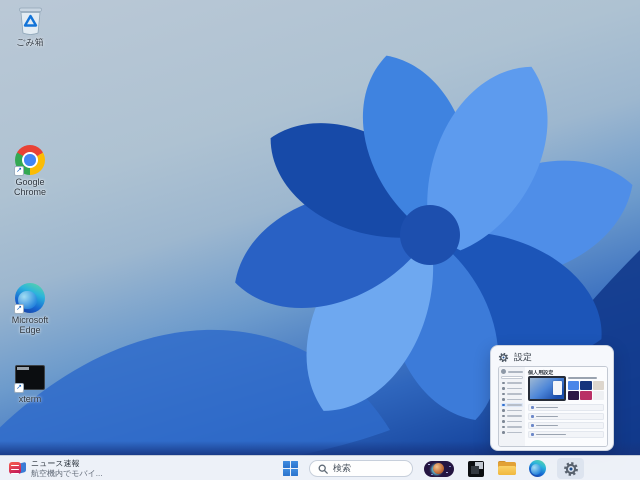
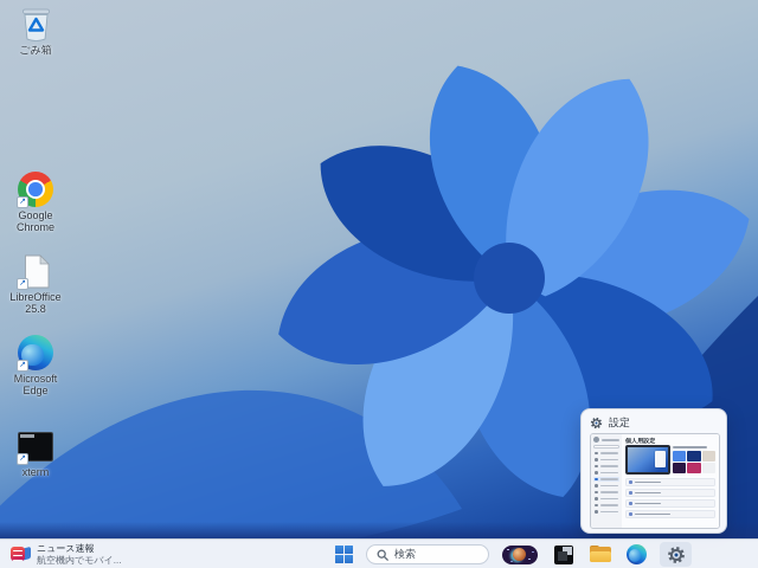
  ごみ箱
  Google Chrome
+ LibreOffice 25.8
  Microsoft Edge
  xterm
  設定
  ニュース速報
  航空機内でモバイ...
  検索
